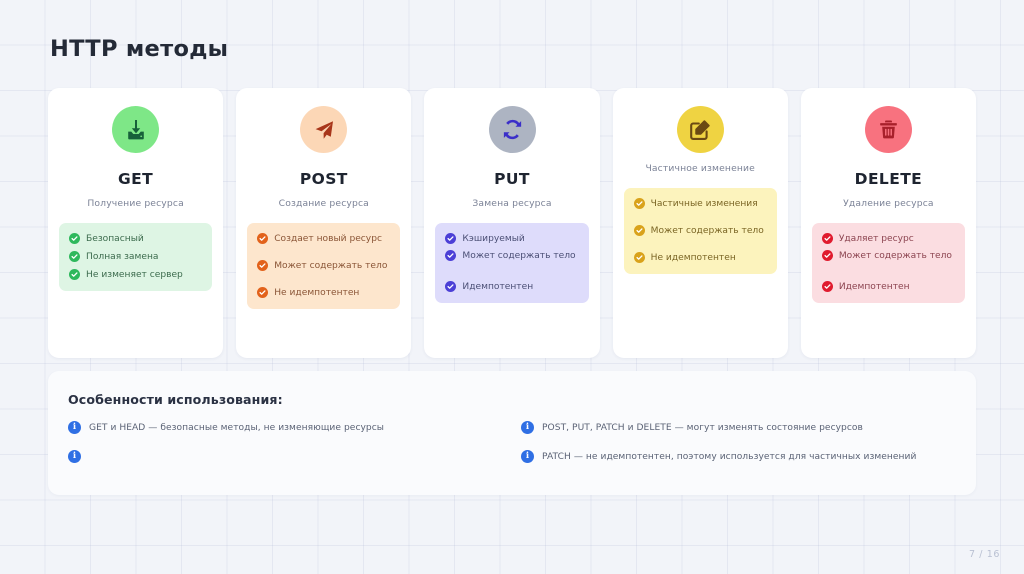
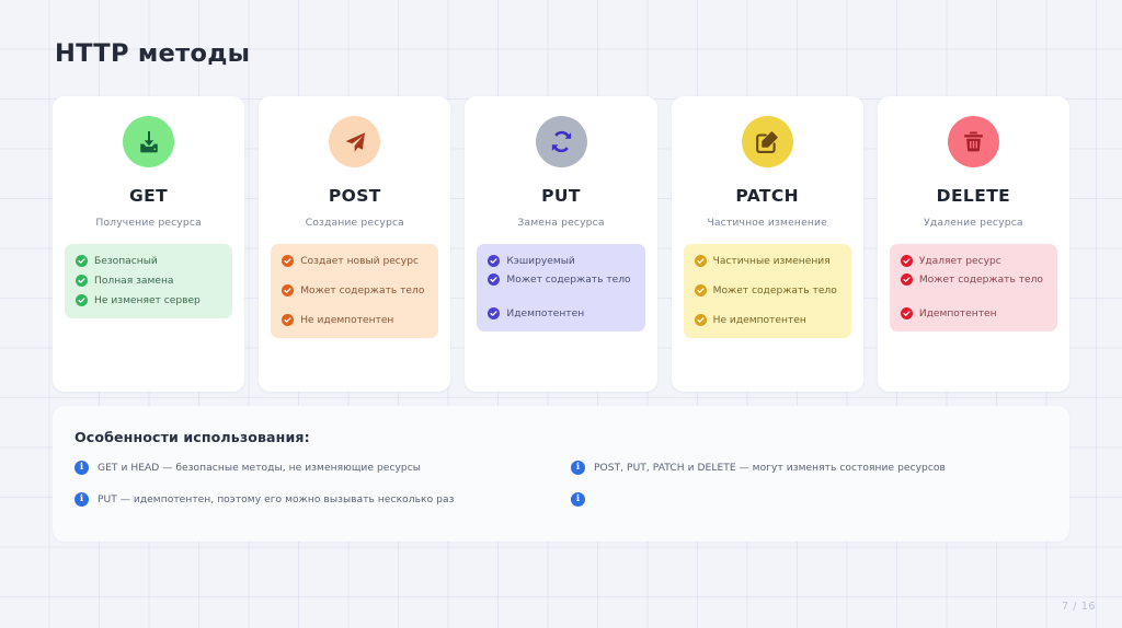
  HTTP методы
  GET
  Получение ресурса
  Безопасный
  Полная замена
  Не изменяет сервер
  POST
  Создание ресурса
  Создает новый ресурс
  Может содержать тело
  Не идемпотентен
  PUT
  Замена ресурса
  Кэшируемый
  Может содержать тело
  Идемпотентен
+ PATCH
  Частичное изменение
  Частичные изменения
  Может содержать тело
  Не идемпотентен
  DELETE
  Удаление ресурса
  Удаляет ресурс
  Может содержать тело
  Идемпотентен
  Особенности использования:
  i
  GET и HEAD — безопасные методы, не изменяющие ресурсы
  i
  POST, PUT, PATCH и DELETE — могут изменять состояние ресурсов
  i
+ PUT — идемпотентен, поэтому его можно вызывать несколько раз
  i
- PATCH — не идемпотентен, поэтому используется для частичных изменений
  7 / 16
